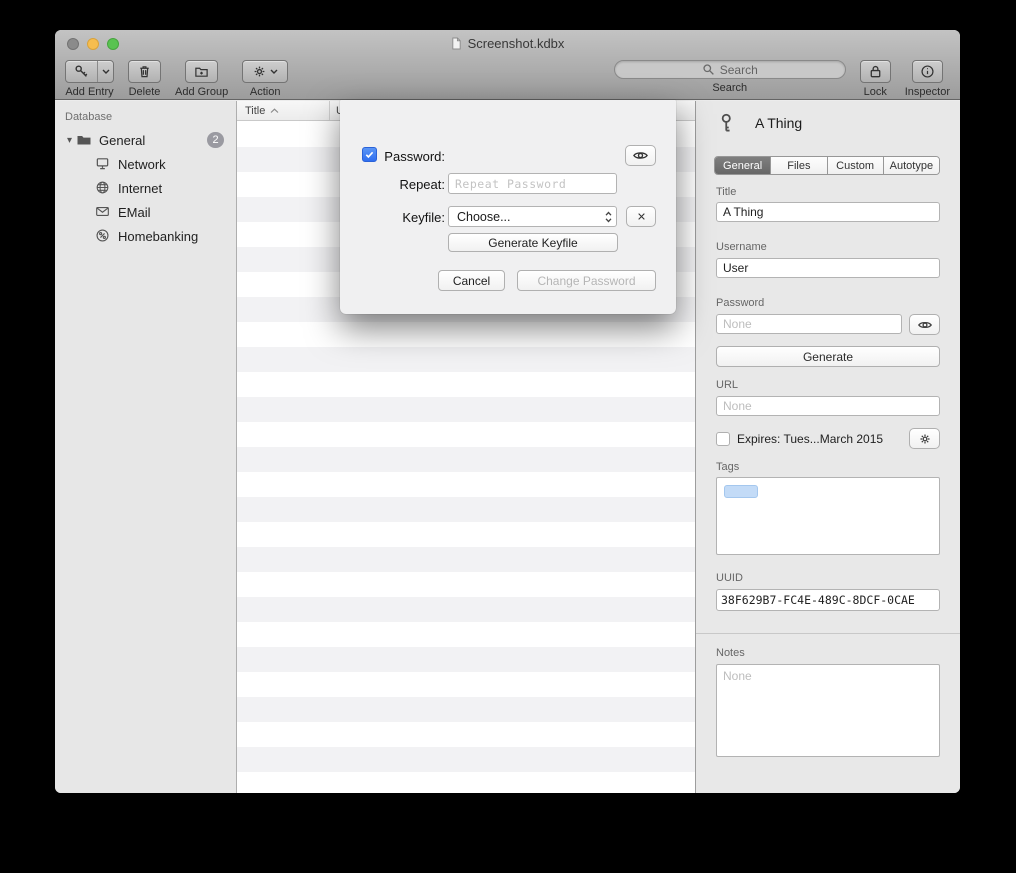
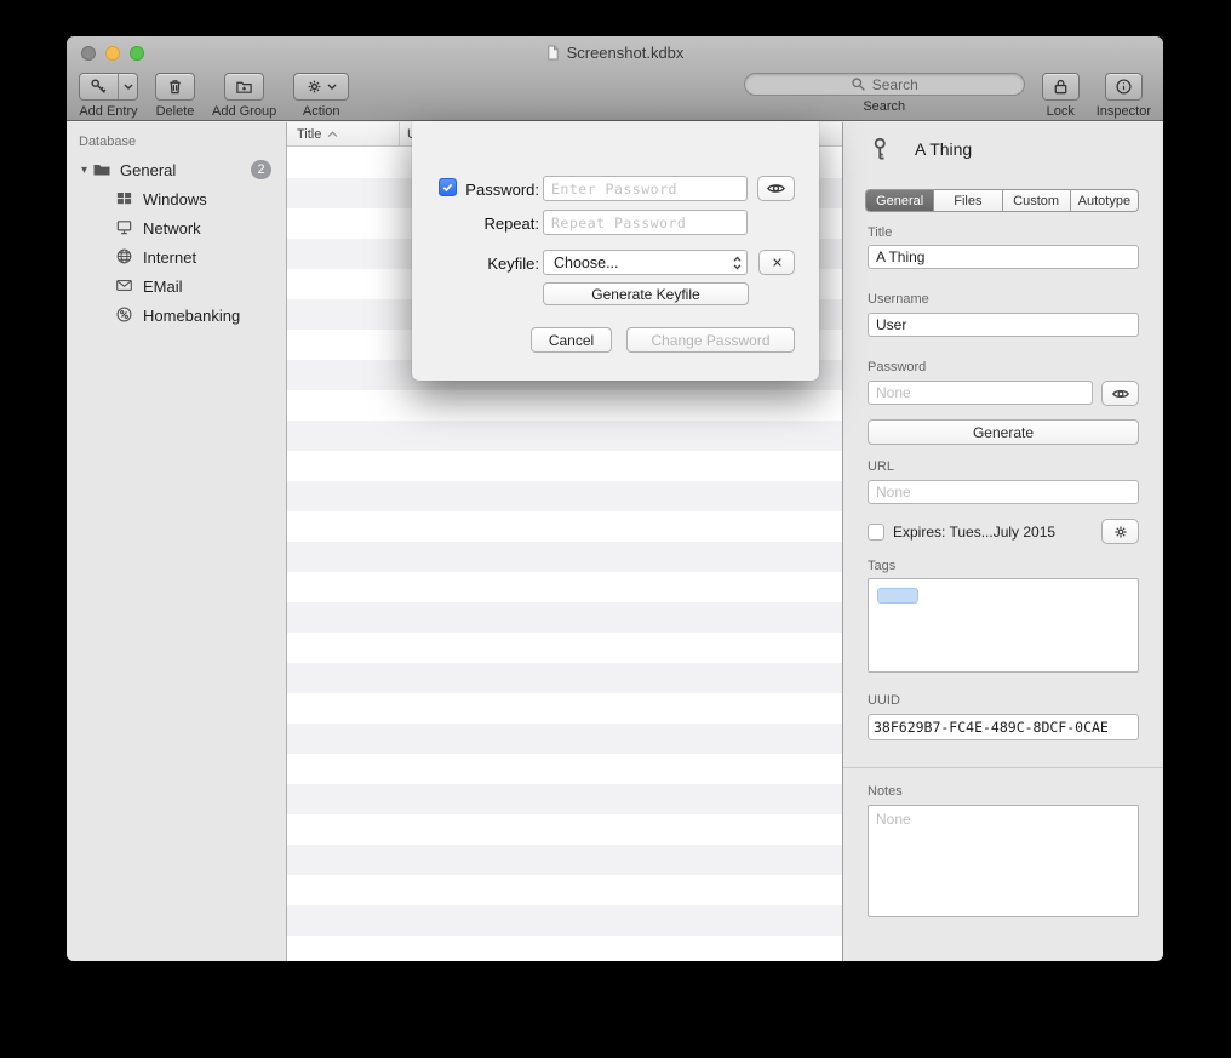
  Screenshot.kdbx
  Add Entry
  Delete
  Add Group
  Action
  Search
  Search
  Lock
  Inspector
  Database
  ▾
  General
  2
+ Windows
  Network
  Internet
  EMail
  Homebanking
  Title
  A Thing
  General
  Files
  Custom
  Autotype
  Title
  A Thing
  Username
  User
  Password
  None
  Generate
  URL
  None
- Expires: Tues...March 2015
+ Expires: Tues...July 2015
  Tags
  UUID
  38F629B7-FC4E-489C-8DCF-0CAE
  Notes
  None
  Password:
+ Enter Password
  Repeat:
  Repeat Password
  Keyfile:
  Choose...
  Generate Keyfile
  Cancel
  Change Password
